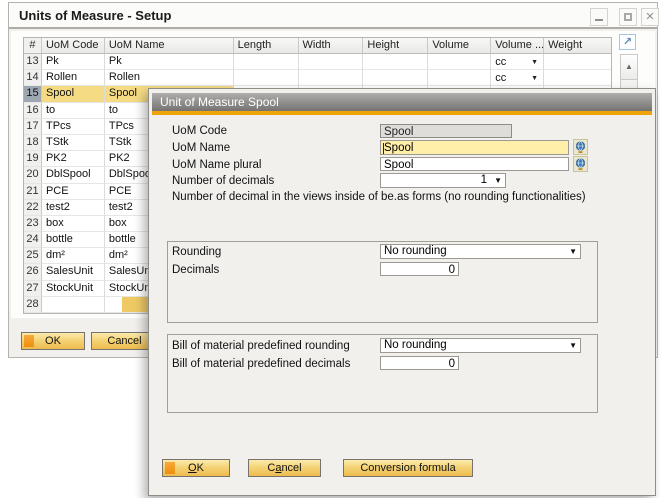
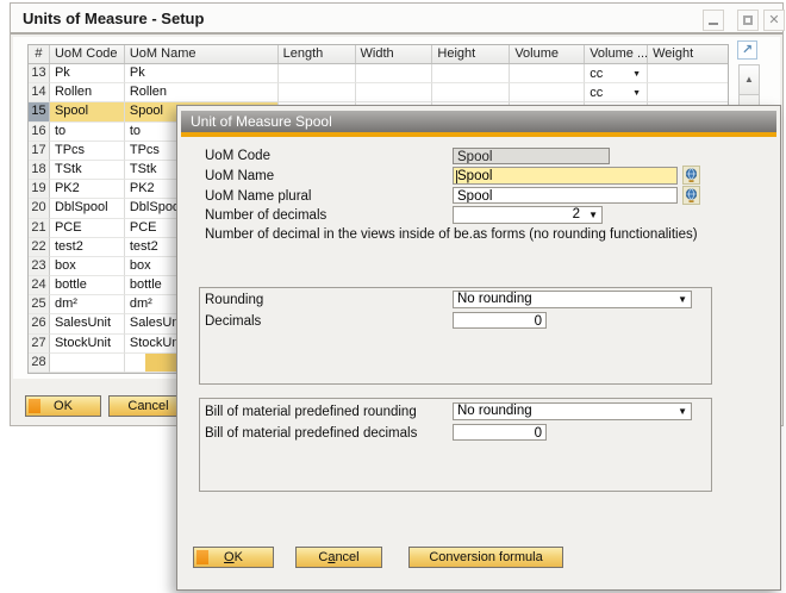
  Units of Measure - Setup
  ✕
  #
  UoM Code
  UoM Name
  Length
  Width
  Height
  Volume
  Volume ...
  Weight
  13
  Pk
  Pk
  cc
  14
  Rollen
  Rollen
  cc
  15
  Spool
  Spool
  16
  to
  to
  17
  TPcs
  TPcs
  18
  TStk
  TStk
  19
  PK2
  PK2
  20
  DblSpool
  DblSpo
  21
  PCE
  PCE
  22
  test2
  test2
  23
  box
  box
  24
  bottle
  bottle
  25
  dm²
  dm²
  26
  SalesUnit
  27
  StockUnit
  28
  ↗
  ▲
  OK
  Cancel
  Unit of Measure Spool
  UoM Code
  Spool
  UoM Name
  Spool
  UoM Name plural
  Spool
  Number of decimals
- 1
+ 2
  ▼
  Number of decimal in the views inside of be.as forms (no rounding functionalities)
  Rounding
  No rounding
  ▼
  Decimals
  0
  Bill of material predefined rounding
  No rounding
  ▼
  Bill of material predefined decimals
  0
  OK
  Cancel
  Conversion formula
